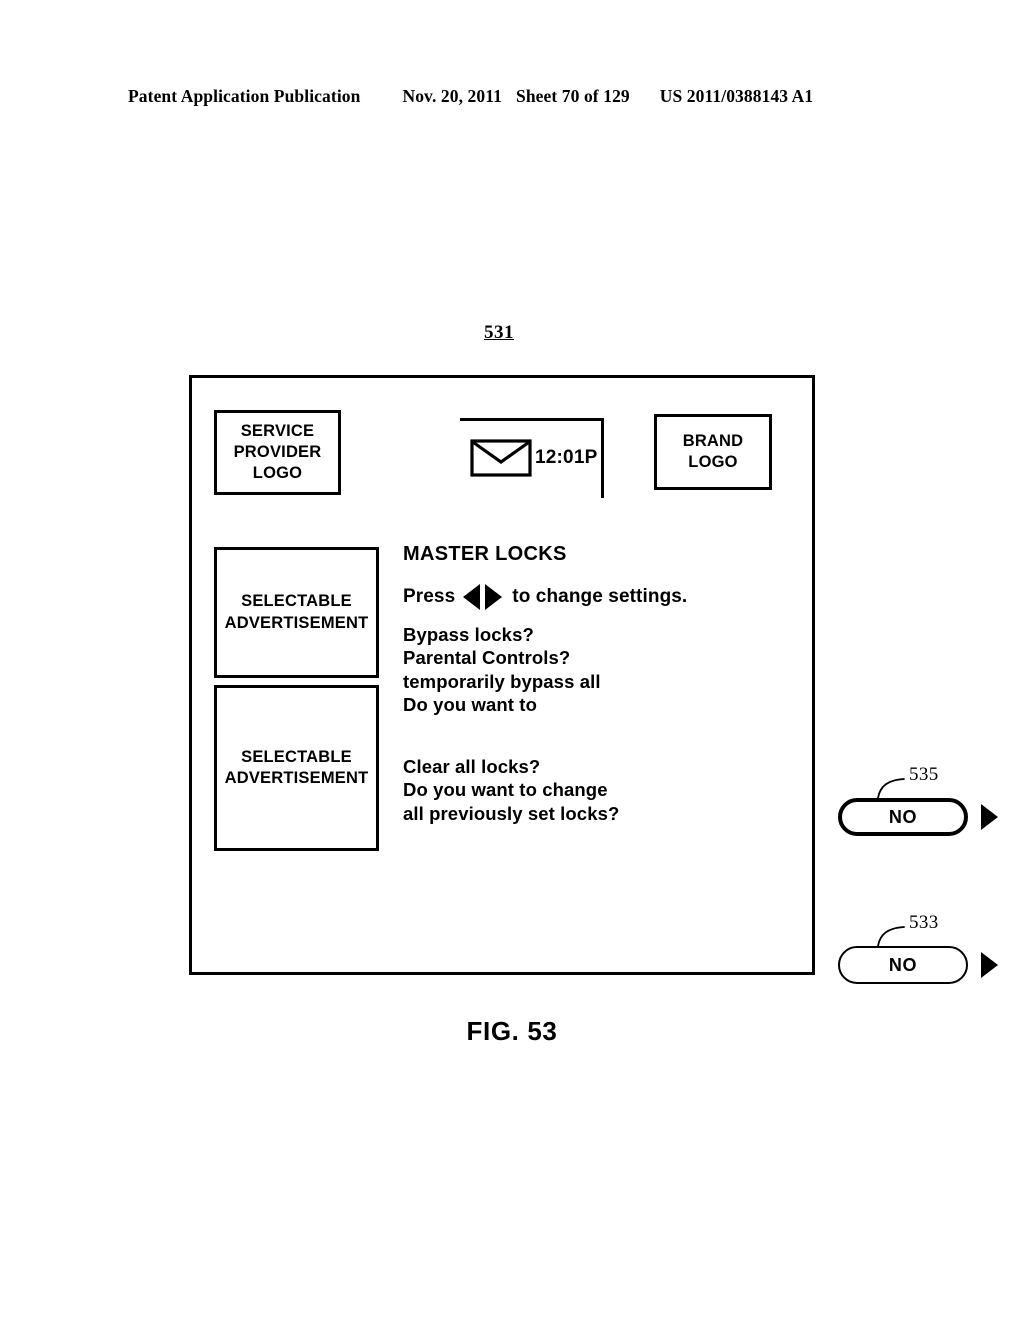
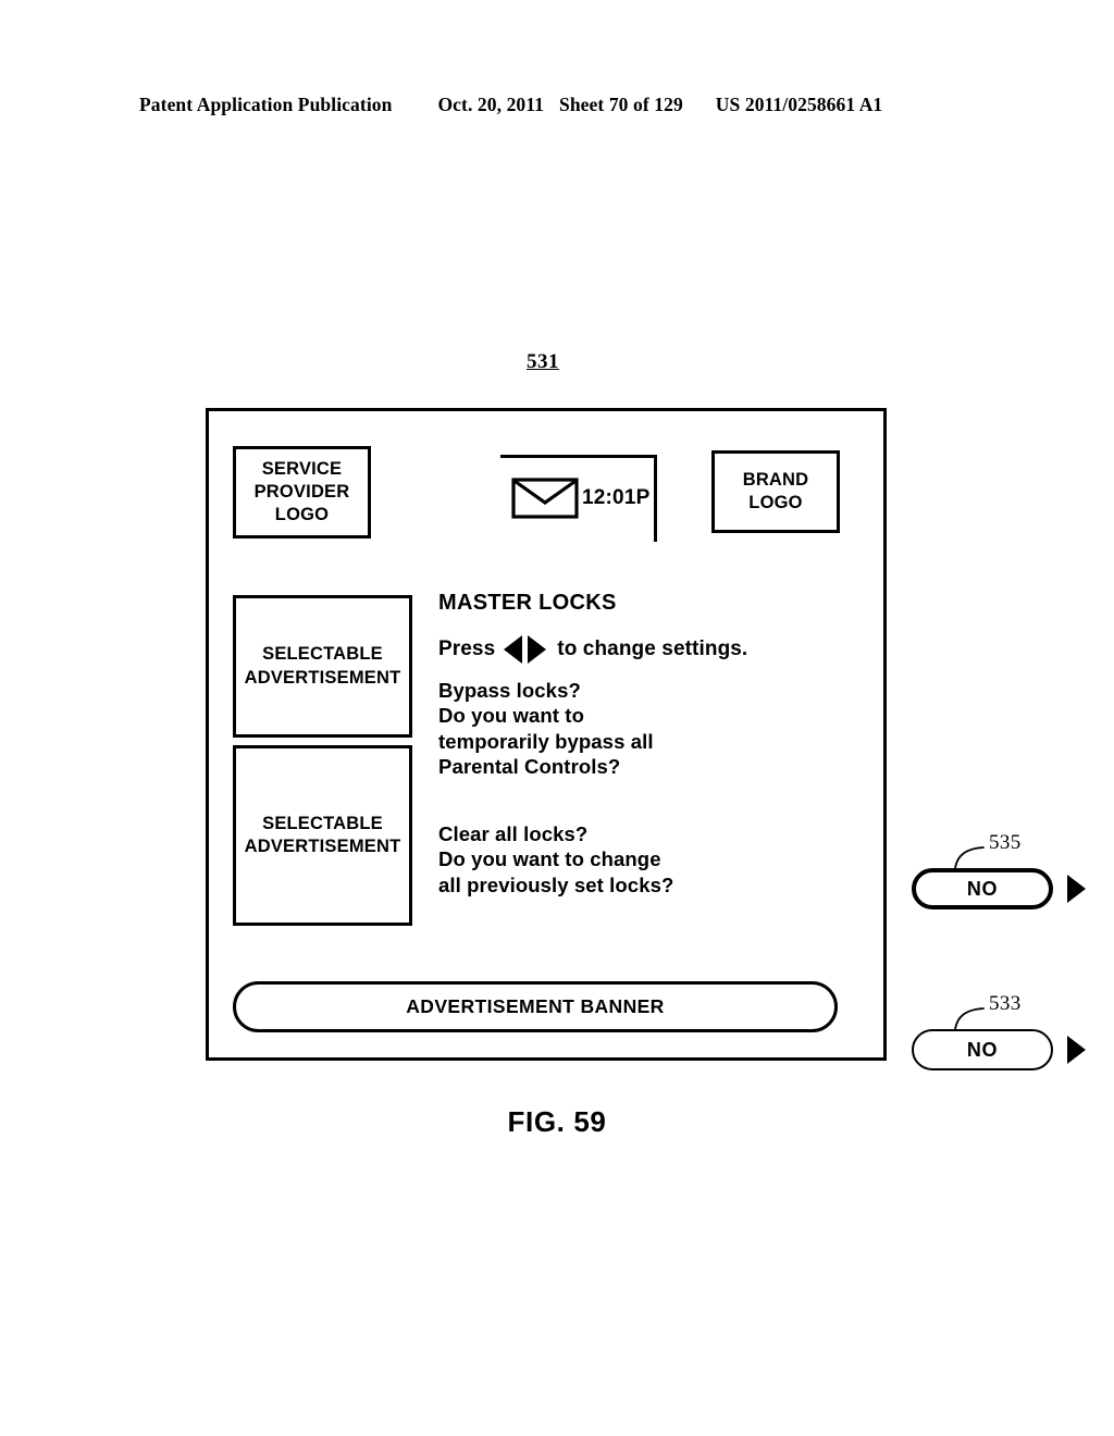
  Patent Application Publication
- Nov. 20, 2011
+ Oct. 20, 2011
  Sheet 70 of 129
- US 2011/0388143 A1
+ US 2011/0258661 A1
  531
  SERVICE
  PROVIDER
  LOGO
  12:01P
  BRAND
  LOGO
  SELECTABLE
  ADVERTISEMENT
  SELECTABLE
  ADVERTISEMENT
  MASTER LOCKS
  Press
  to change settings.
  Bypass locks?
- Parental Controls?
+ Do you want to
  temporarily bypass all
- Do you want to
+ Parental Controls?
  Clear all locks?
  Do you want to change
  all previously set locks?
  535
  NO
  533
  NO
+ ADVERTISEMENT BANNER
- FIG. 53
+ FIG. 59
